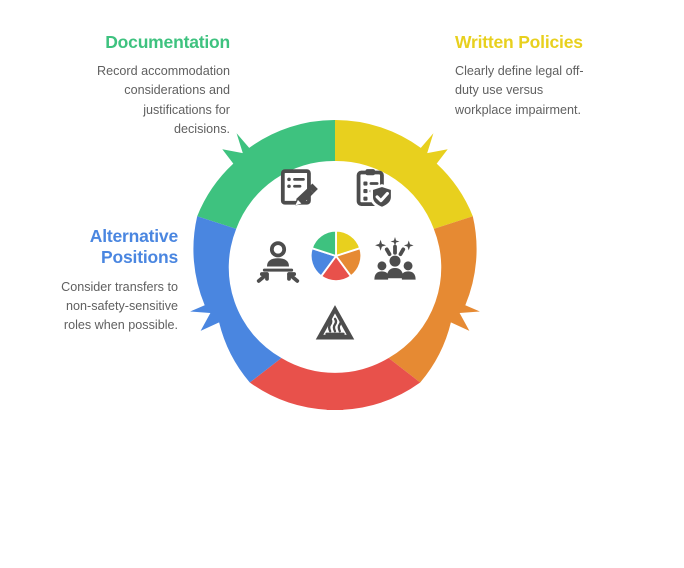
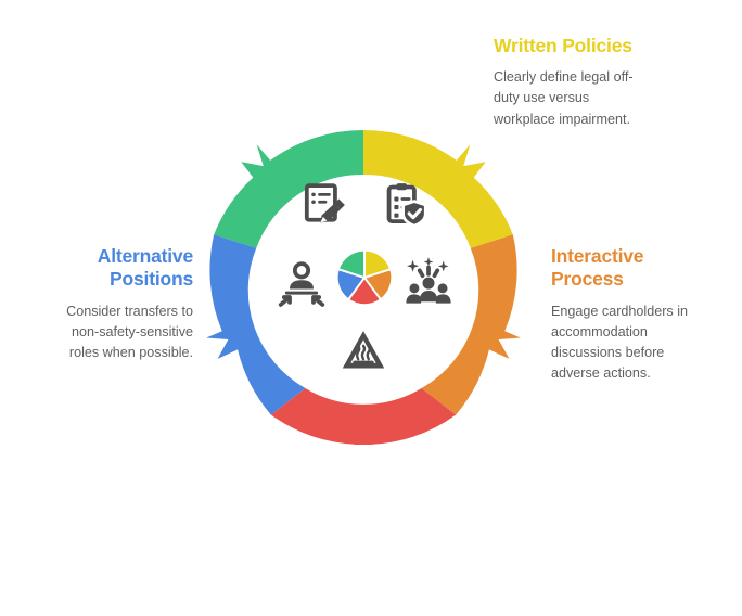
- Documentation
- Record accommodation
- considerations and
- justifications for
- decisions.
  Written Policies
  Clearly define legal off-
  duty use versus
  workplace impairment.
+ Interactive
+ Process
+ Engage cardholders in
+ accommodation
+ discussions before
+ adverse actions.
  Alternative
  Positions
  Consider transfers to
  non-safety-sensitive
  roles when possible.
